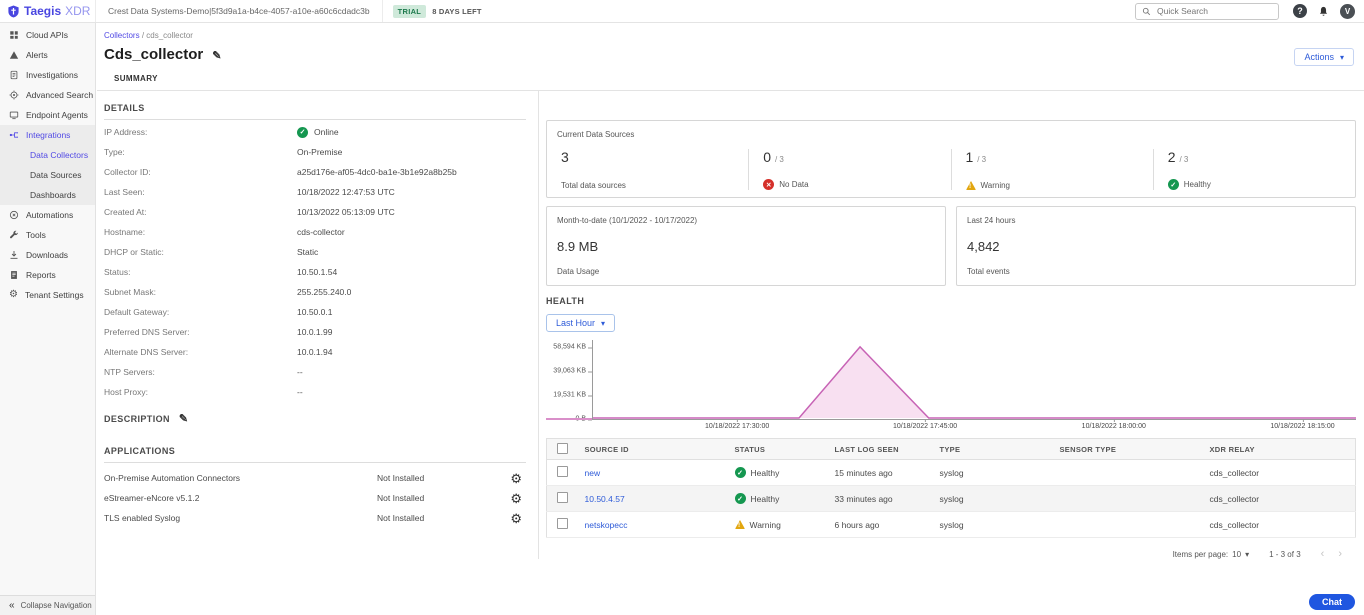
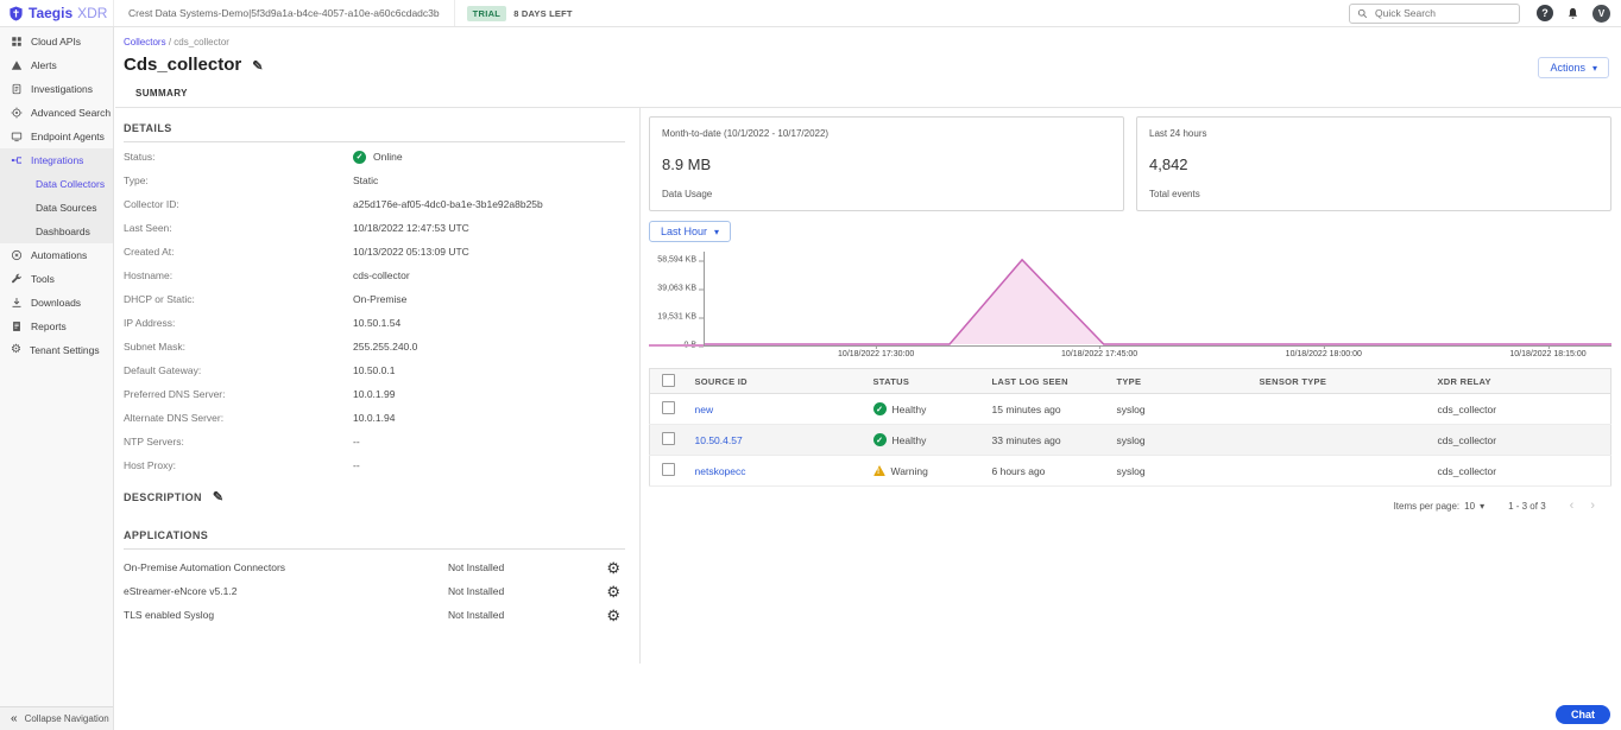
  Taegis
  XDR
  Crest Data Systems-Demo|5f3d9a1a-b4ce-4057-a10e-a60c6cdadc3b
  TRIAL
  8 DAYS LEFT
  Quick Search
  V
  Cloud APIs
  Alerts
  Investigations
  Advanced Search
  Endpoint Agents
  Integrations
  Data Collectors
  Data Sources
  Dashboards
  Automations
  Tools
  Downloads
  Reports
  ⚙
  Tenant Settings
  Collapse Navigation
  Collectors / cds_collector
  Cds_collector
  Actions
  SUMMARY
  DETAILS
- IP Address:
+ Status:
  Online
  Type:
- On-Premise
+ Static
  Collector ID:
  a25d176e-af05-4dc0-ba1e-3b1e92a8b25b
  Last Seen:
  10/18/2022 12:47:53 UTC
  Created At:
  10/13/2022 05:13:09 UTC
  Hostname:
  cds-collector
  DHCP or Static:
- Static
+ On-Premise
- Status:
+ IP Address:
  10.50.1.54
  Subnet Mask:
  255.255.240.0
  Default Gateway:
  10.50.0.1
  Preferred DNS Server:
  10.0.1.99
  Alternate DNS Server:
  10.0.1.94
  NTP Servers:
  --
  Host Proxy:
  --
  DESCRIPTION
  APPLICATIONS
  On-Premise Automation Connectors
  Not Installed
  eStreamer-eNcore v5.1.2
  Not Installed
  TLS enabled Syslog
  Not Installed
- Current Data Sources
- 3
- Total data sources
- 0 / 3
- No Data
- 1 / 3
- Warning
- 2 / 3
- Healthy
  Month-to-date (10/1/2022 - 10/17/2022)
  8.9 MB
  Data Usage
  Last 24 hours
  4,842
  Total events
- HEALTH
  Last Hour
  	SOURCE ID	STATUS	LAST LOG SEEN	TYPE	SENSOR TYPE	XDR RELAY
  	new	Healthy	15 minutes ago	syslog		cds_collector
  	10.50.4.57	Healthy	33 minutes ago	syslog		cds_collector
  	netskopecc	Warning	6 hours ago	syslog		cds_collector
  Items per page:
  10
  1 - 3 of 3
  Chat
